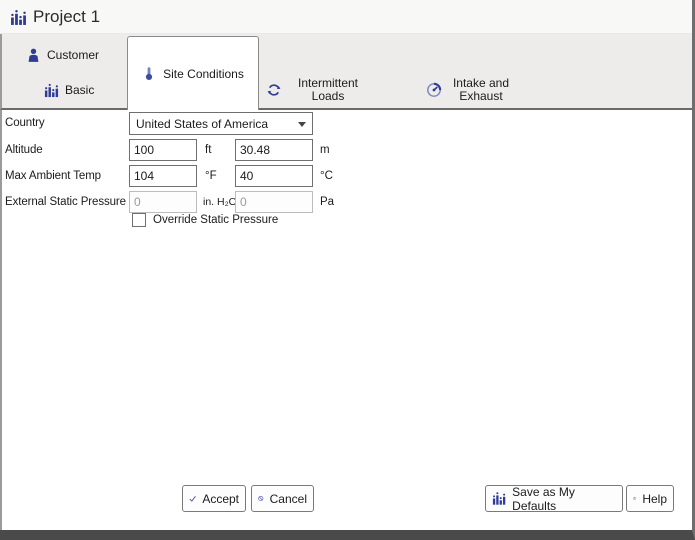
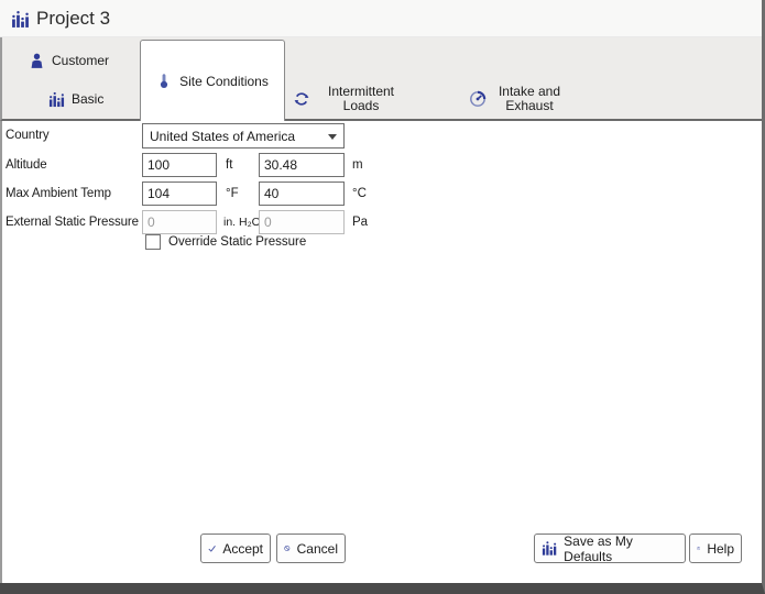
- Project 1
+ Project 3
  Customer
  Basic
  Site Conditions
  Intermittent Loads
  Intake and Exhaust
  Country
  United States of America
  Altitude
  100
  ft
  30.48
  m
  Max Ambient Temp
  104
  °F
  40
  °C
  External Static Pressure
  0
  in. H₂O
  0
  Pa
  Override Static Pressure
  Accept
  Cancel
  Save as My Defaults
  Help
